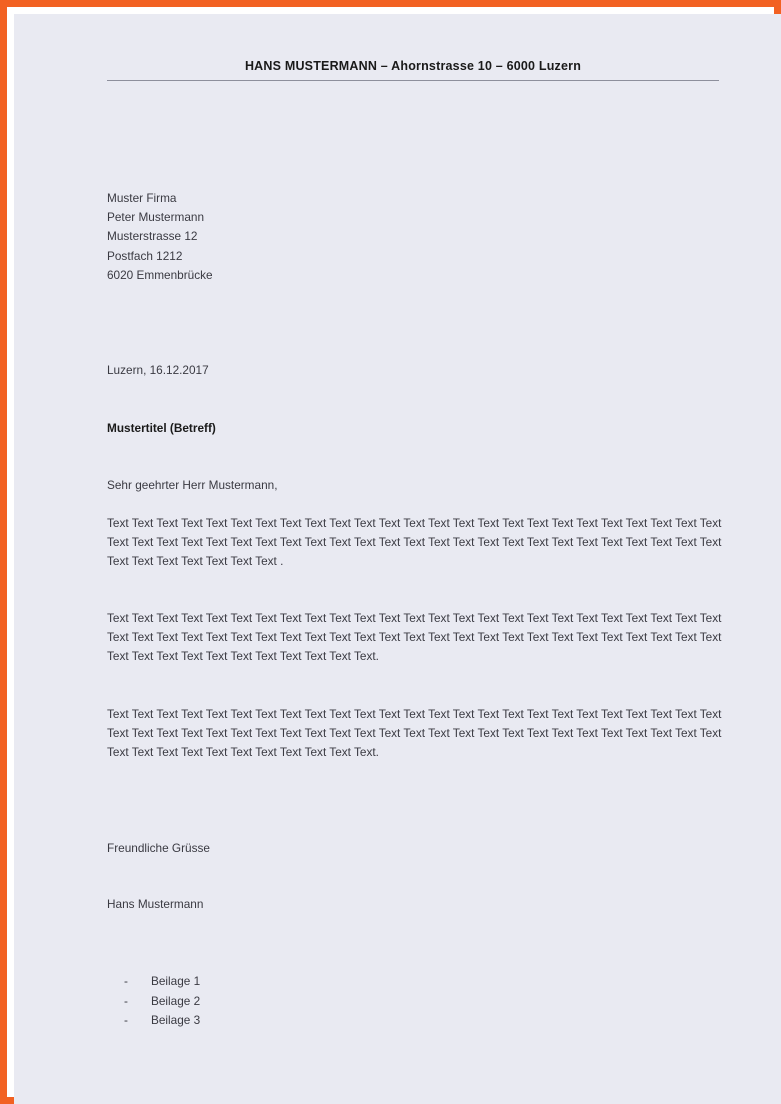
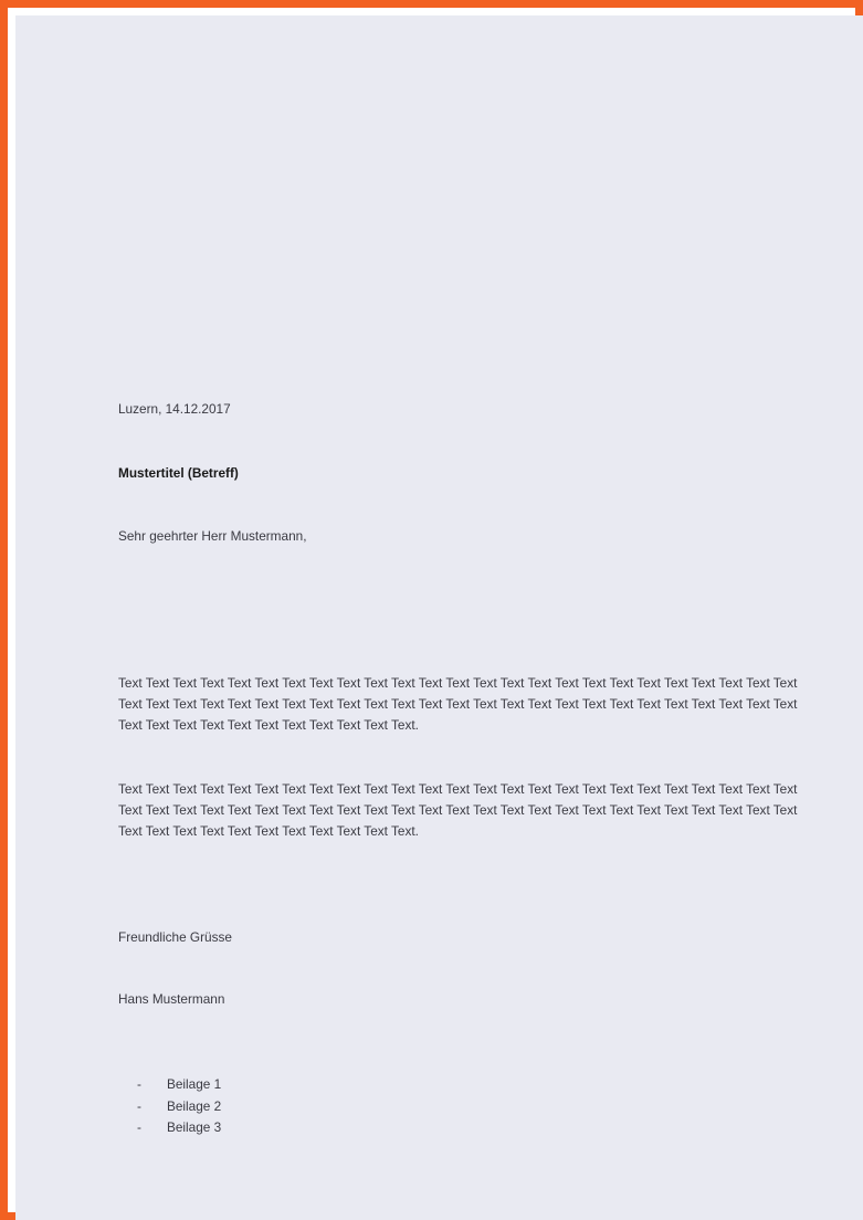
- HANS MUSTERMANN – Ahornstrasse 10 – 6000 Luzern
- Muster Firma
- Peter Mustermann
- Musterstrasse 12
- Postfach 1212
- 6020 Emmenbrücke
- Luzern, 16.12.2017
+ Luzern, 14.12.2017
  Mustertitel (Betreff)
  Sehr geehrter Herr Mustermann,
- Text Text Text Text Text Text Text Text Text Text Text Text Text Text Text Text Text Text Text Text Text Text Text Text Text Text Text Text Text Text Text Text Text Text Text Text Text Text Text Text Text Text Text Text Text Text Text Text Text Text Text Text Text Text Text Text Text .
  Text Text Text Text Text Text Text Text Text Text Text Text Text Text Text Text Text Text Text Text Text Text Text Text Text Text Text Text Text Text Text Text Text Text Text Text Text Text Text Text Text Text Text Text Text Text Text Text Text Text Text Text Text Text Text Text Text Text Text Text Text.
  Text Text Text Text Text Text Text Text Text Text Text Text Text Text Text Text Text Text Text Text Text Text Text Text Text Text Text Text Text Text Text Text Text Text Text Text Text Text Text Text Text Text Text Text Text Text Text Text Text Text Text Text Text Text Text Text Text Text Text Text Text.
  Freundliche Grüsse
  Hans Mustermann
  -
  Beilage 1
  -
  Beilage 2
  -
  Beilage 3
